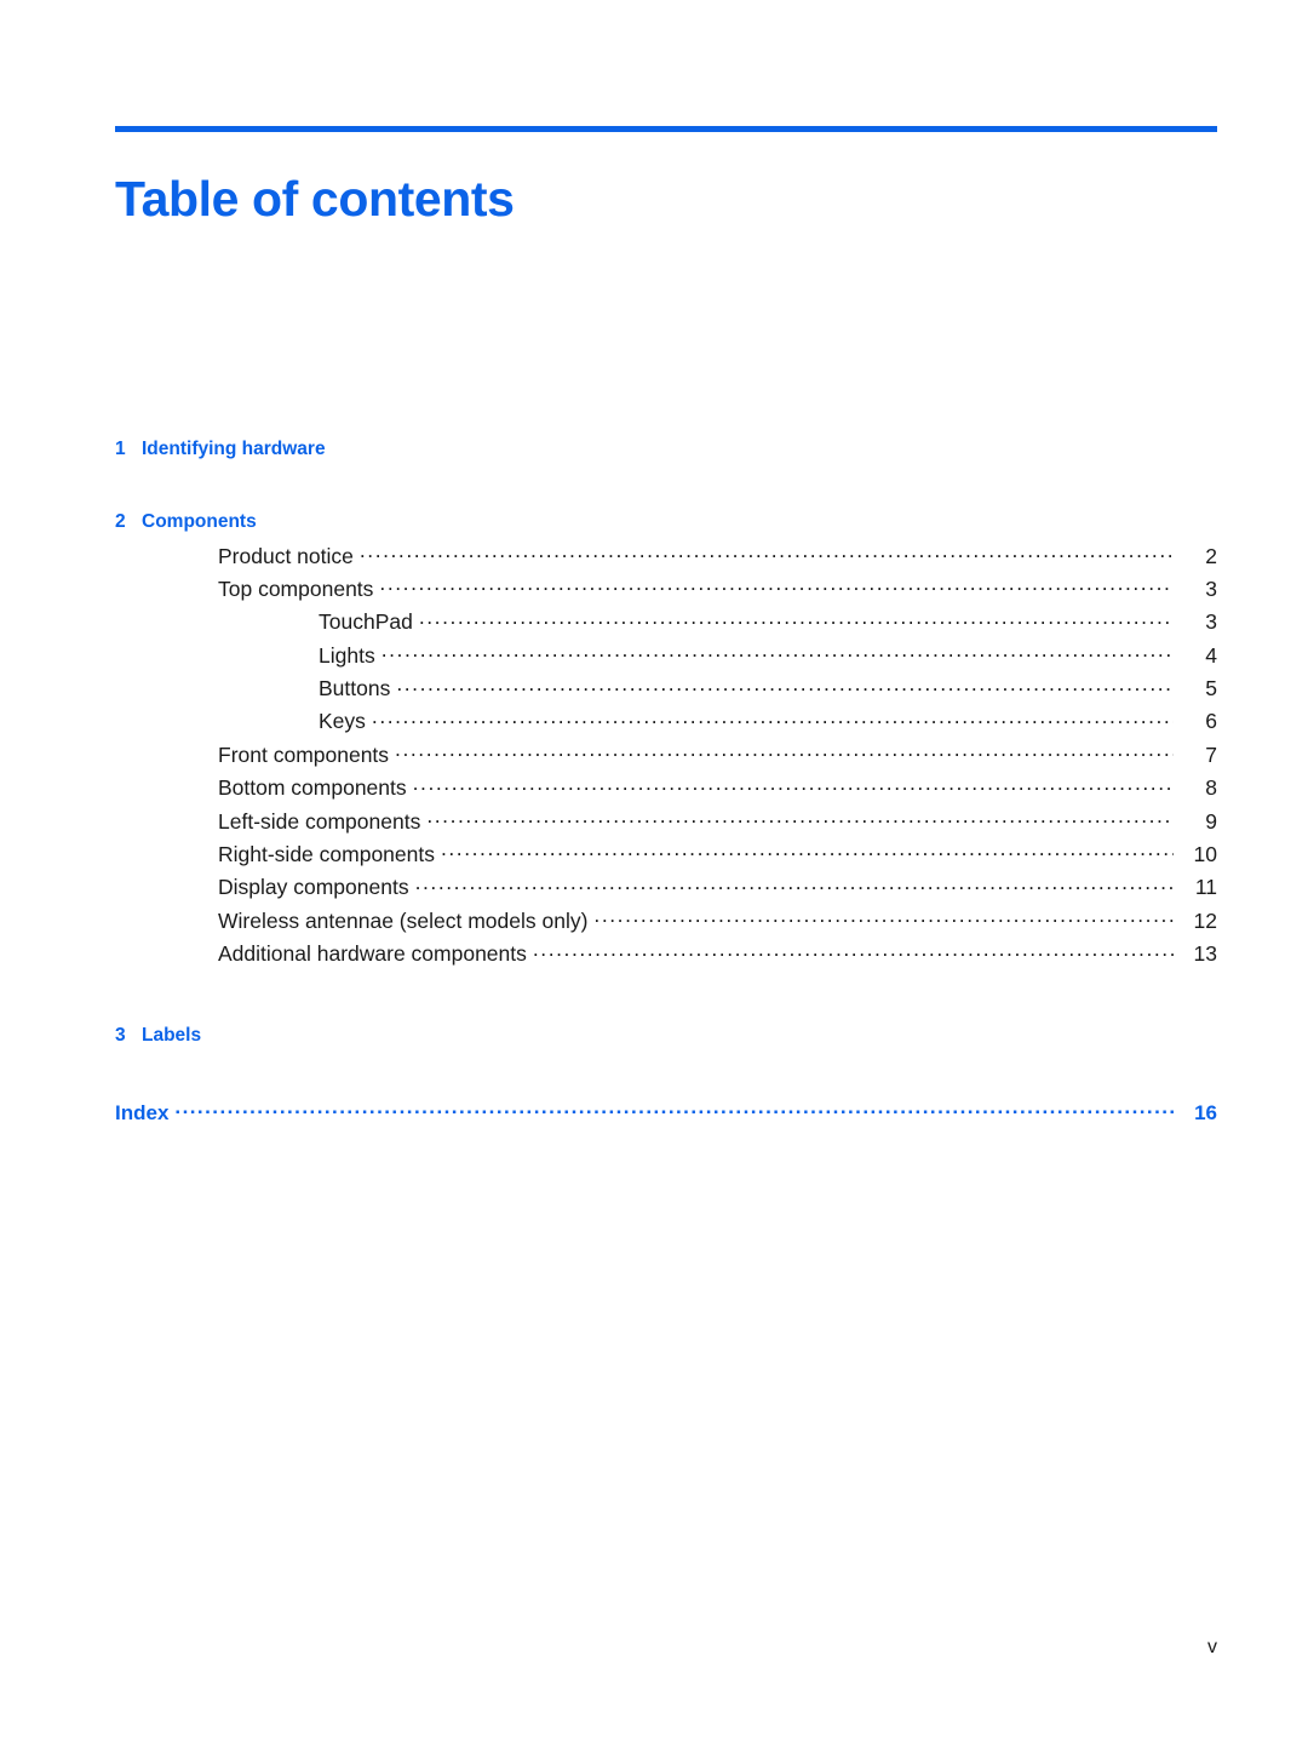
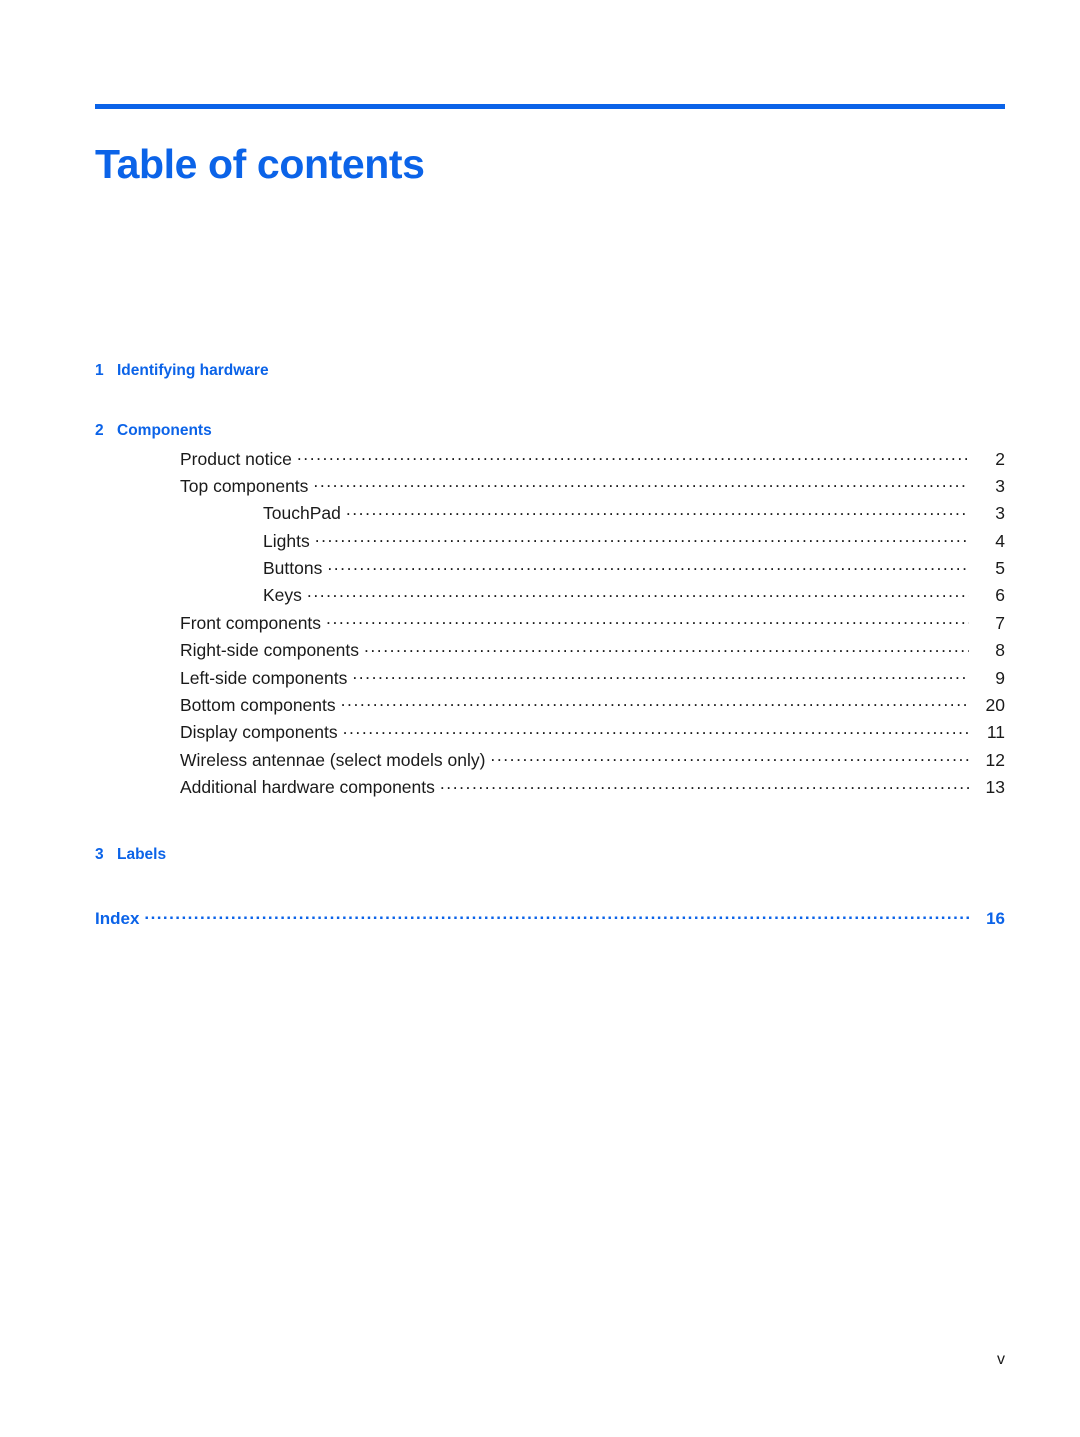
  Table of contents
  1
  Identifying hardware
  2
  Components
  Product notice
  2
  Top components
  3
  TouchPad
  3
  Lights
  4
  Buttons
  5
  Keys
  6
  Front components
  7
- Bottom components
+ Right-side components
  8
  Left-side components
  9
- Right-side components
+ Bottom components
- 10
+ 20
  Display components
  11
  Wireless antennae (select models only)
  12
  Additional hardware components
  13
  3
  Labels
  Index
  16
  v
